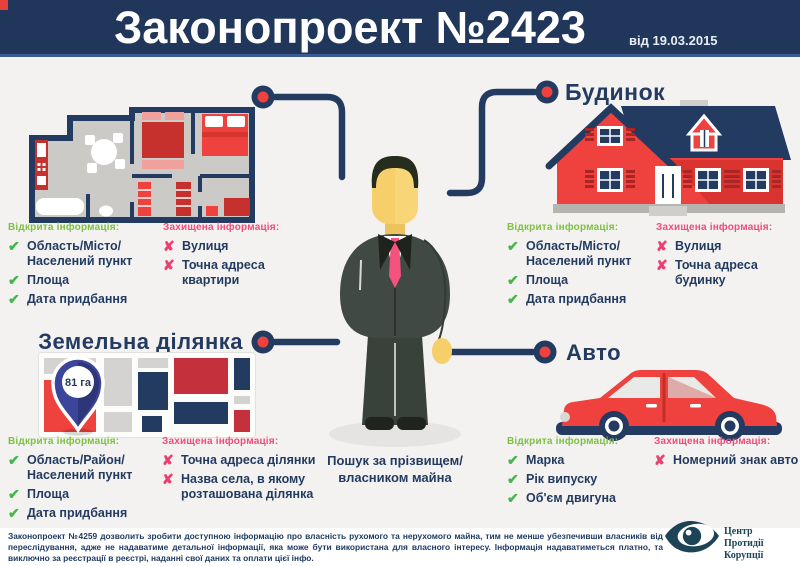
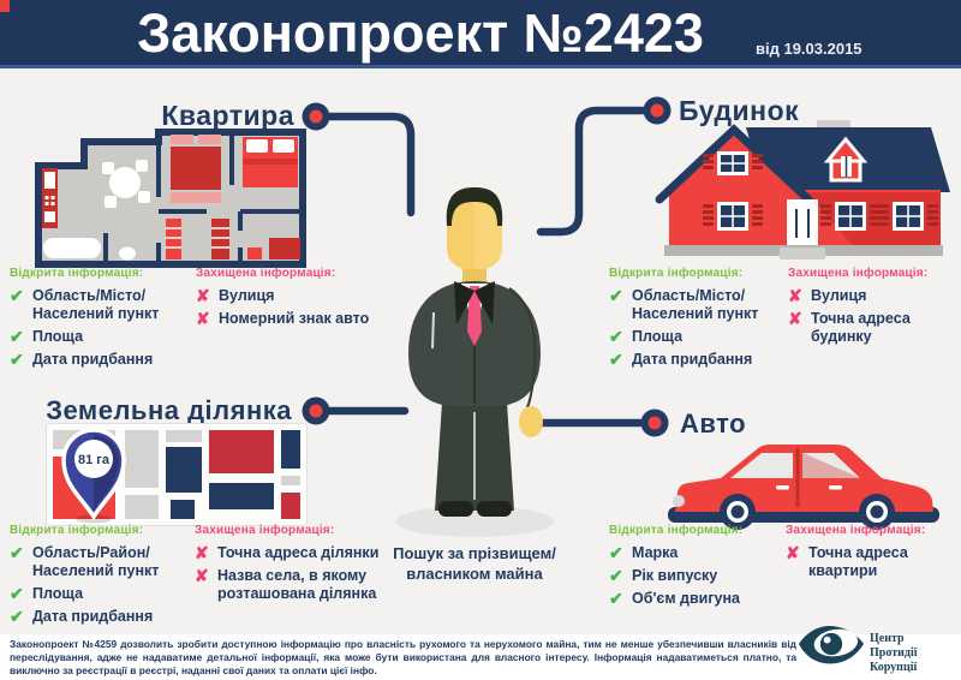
  Законопроект №2423
  від 19.03.2015
+ Квартира
  Будинок
  Земельна ділянка
  Авто
  81 га
  Пошук за прізвищем/
  власником майна
  Відкрита інформація:
  ✔
  Область/Місто/
  Населений пункт
  ✔
  Площа
  ✔
  Дата придбання
  Захищена інформація:
  ✘
  Вулиця
  ✘
- Точна адреса квартири
+ Номерний знак авто
  Відкрита інформація:
  ✔
  Область/Місто/
  Населений пункт
  ✔
  Площа
  ✔
  Дата придбання
  Захищена інформація:
  ✘
  Вулиця
  ✘
  Точна адреса будинку
  Відкрита інформація:
  ✔
  Область/Район/
  Населений пункт
  ✔
  Площа
  ✔
  Дата придбання
  Захищена інформація:
  ✘
  Точна адреса ділянки
  ✘
  Назва села, в якому
  розташована ділянка
  Відкрита інформація:
  ✔
  Марка
  ✔
  Рік випуску
  ✔
  Об'єм двигуна
  Захищена інформація:
  ✘
- Номерний знак авто
+ Точна адреса квартири
  Законопроект №4259 дозволить зробити доступною інформацію про власність рухомого та нерухомого майна, тим не менше убезпечивши власників від переслідування, адже не надаватиме детальної інформації, яка може бути використана для власного інтересу. Інформація надаватиметься платно, та виключно за реєстрації в реєстрі, наданні свої даних та оплати цієї інфо.
  Центр
  Протидії Корупції
